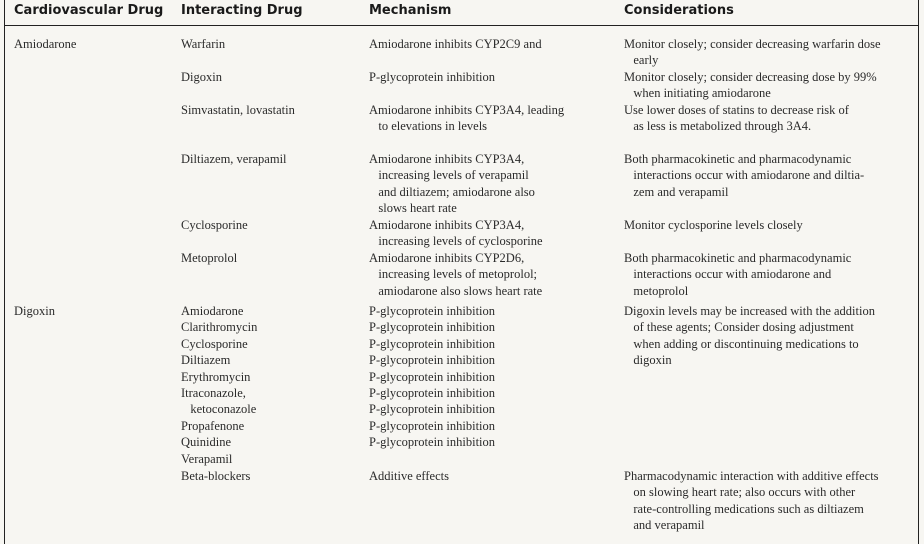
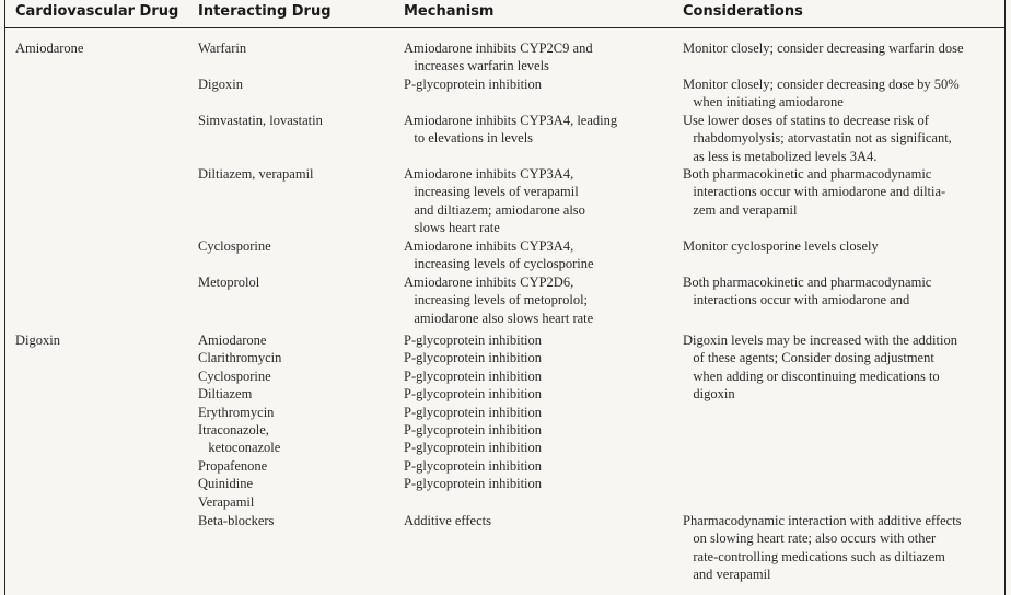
  Cardiovascular Drug
  Interacting Drug
  Mechanism
  Considerations
  Amiodarone
  Warfarin
  Amiodarone inhibits CYP2C9 and
+ increases warfarin levels
  Monitor closely; consider decreasing warfarin dose
- early
  Digoxin
  P-glycoprotein inhibition
- Monitor closely; consider decreasing dose by 99%
+ Monitor closely; consider decreasing dose by 50%
  when initiating amiodarone
  Simvastatin, lovastatin
  Amiodarone inhibits CYP3A4, leading
  to elevations in levels
  Use lower doses of statins to decrease risk of
+ rhabdomyolysis; atorvastatin not as significant,
- as less is metabolized through 3A4.
+ as less is metabolized levels 3A4.
  Diltiazem, verapamil
  Amiodarone inhibits CYP3A4,
  increasing levels of verapamil
  and diltiazem; amiodarone also
  slows heart rate
  Both pharmacokinetic and pharmacodynamic
  interactions occur with amiodarone and diltia-
  zem and verapamil
  Cyclosporine
  Amiodarone inhibits CYP3A4,
  increasing levels of cyclosporine
  Monitor cyclosporine levels closely
  Metoprolol
  Amiodarone inhibits CYP2D6,
  increasing levels of metoprolol;
  amiodarone also slows heart rate
  Both pharmacokinetic and pharmacodynamic
  interactions occur with amiodarone and
- metoprolol
  Digoxin
  Amiodarone
  Clarithromycin
  Cyclosporine
  Diltiazem
  Erythromycin
  Itraconazole,
  ketoconazole
  Propafenone
  Quinidine
  Verapamil
  P-glycoprotein inhibition
  P-glycoprotein inhibition
  P-glycoprotein inhibition
  P-glycoprotein inhibition
  P-glycoprotein inhibition
  P-glycoprotein inhibition
  P-glycoprotein inhibition
  P-glycoprotein inhibition
  P-glycoprotein inhibition
  Digoxin levels may be increased with the addition
  of these agents; Consider dosing adjustment
  when adding or discontinuing medications to
  digoxin
  Beta-blockers
  Additive effects
  Pharmacodynamic interaction with additive effects
  on slowing heart rate; also occurs with other
  rate-controlling medications such as diltiazem
  and verapamil
